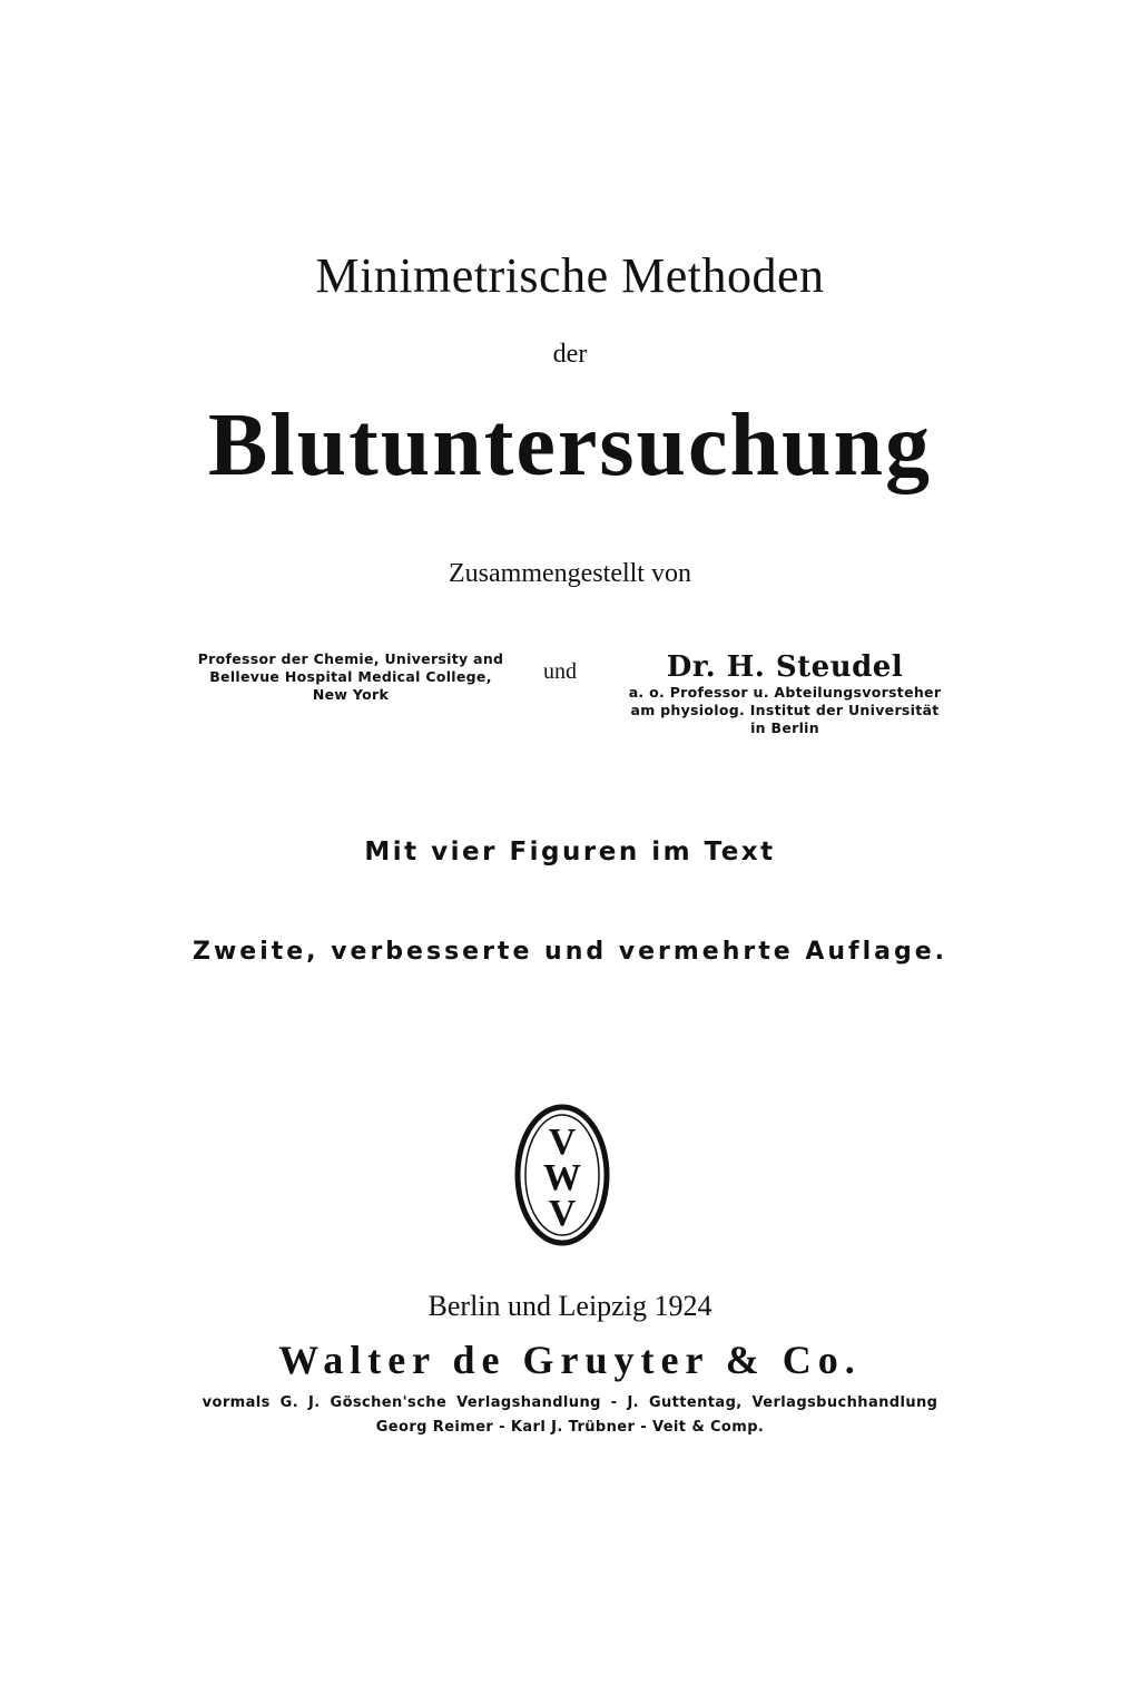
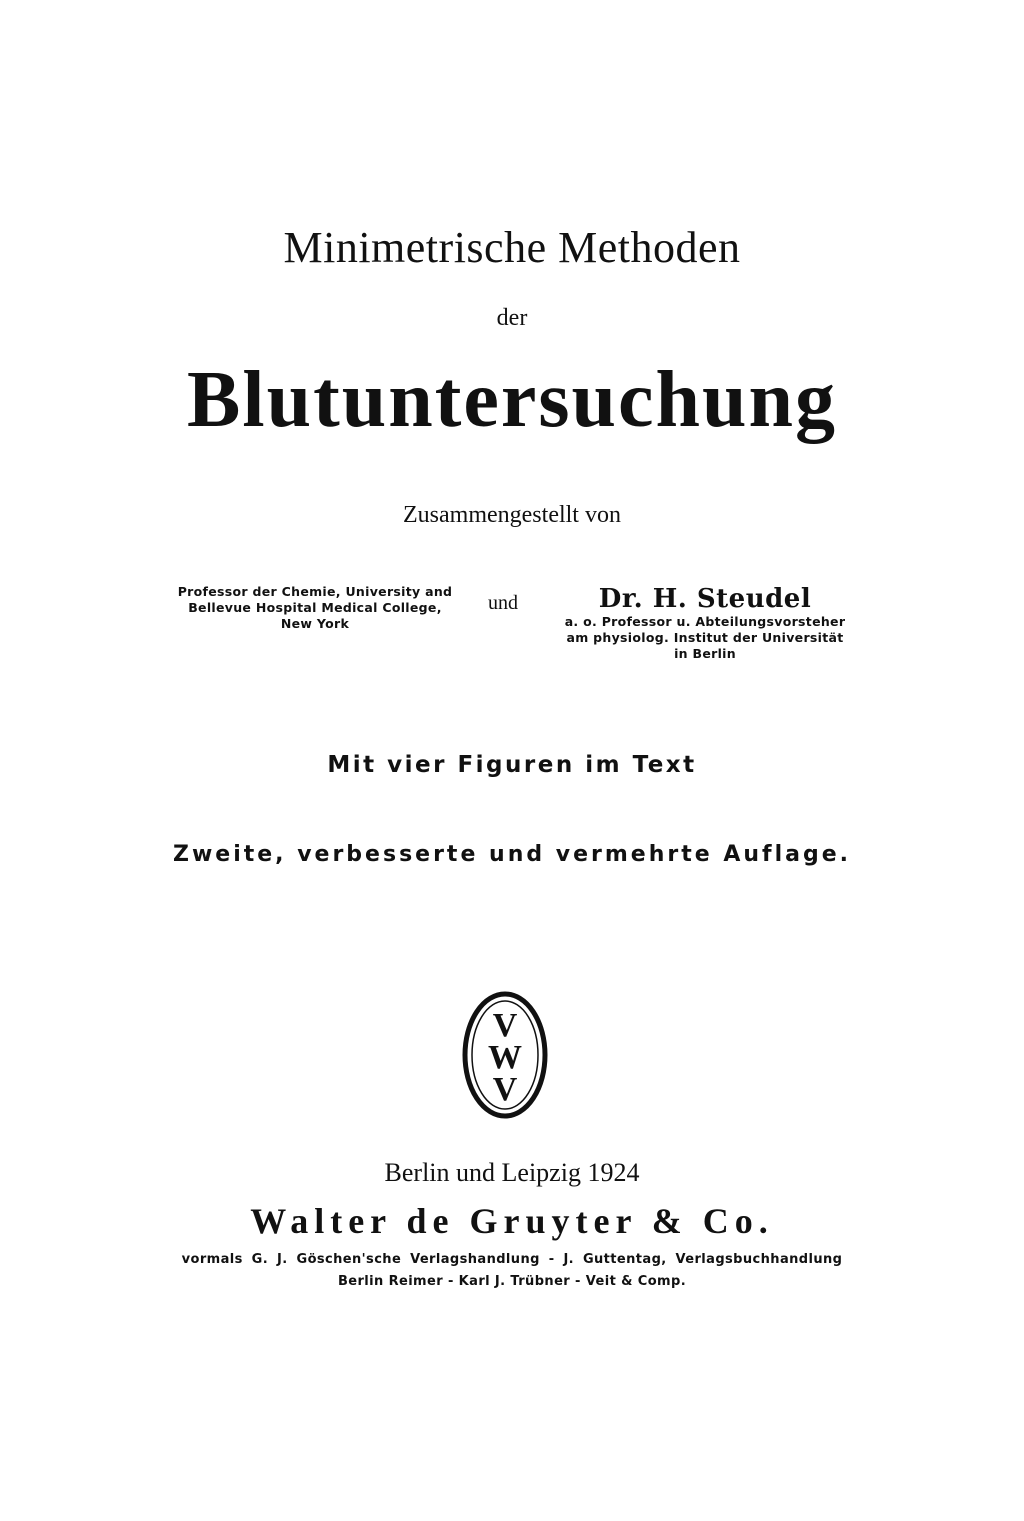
  Minimetrische Methoden
  der
  Blutuntersuchung
  Zusammengestellt von
  Professor der Chemie, University and
  Bellevue Hospital Medical College,
  New York
  und
  Dr. H. Steudel
  a. o. Professor u. Abteilungsvorsteher
  am physiolog. Institut der Universität
  in Berlin
  Mit vier Figuren im Text
  Zweite, verbesserte und vermehrte Auflage.
  V
  W
  V
  Berlin und Leipzig 1924
  Walter de Gruyter & Co.
  vormals G. J. Göschen'sche Verlagshandlung - J. Guttentag, Verlagsbuchhandlung
- Georg Reimer - Karl J. Trübner - Veit & Comp.
+ Berlin Reimer - Karl J. Trübner - Veit & Comp.
